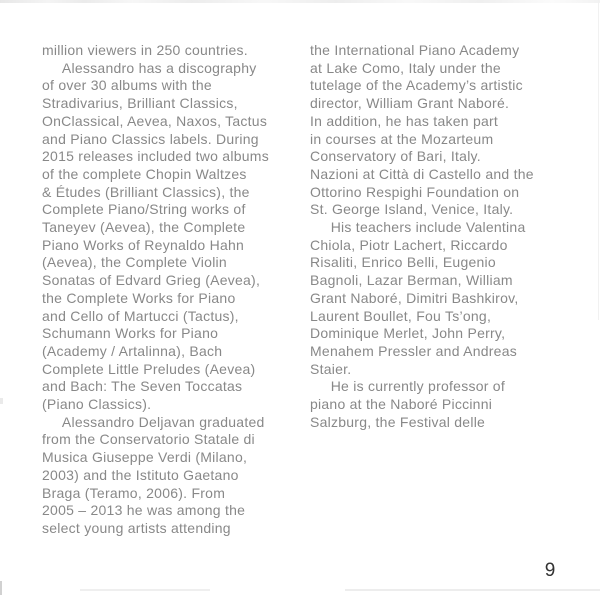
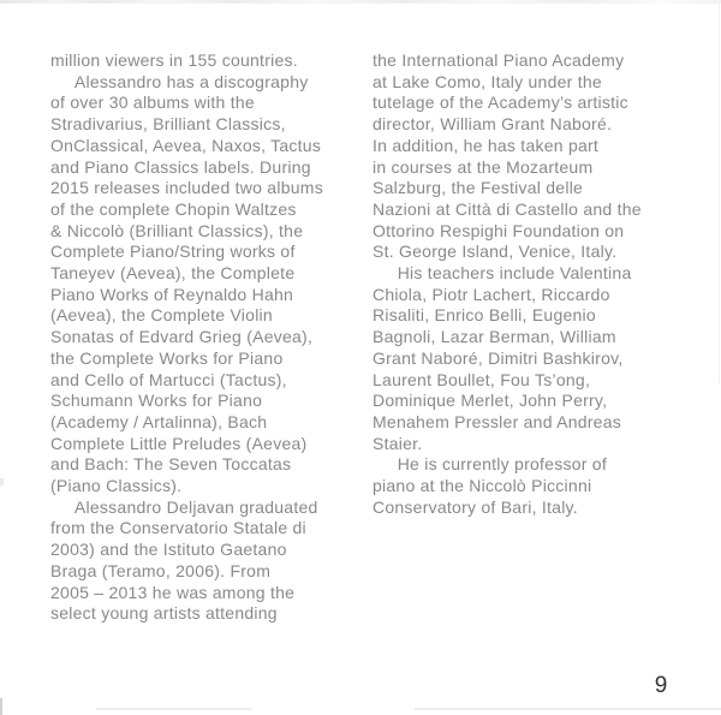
- million viewers in 250 countries.
+ million viewers in 155 countries.
  Alessandro has a discography
  of over 30 albums with the
  Stradivarius, Brilliant Classics,
  OnClassical, Aevea, Naxos, Tactus
  and Piano Classics labels. During
  2015 releases included two albums
  of the complete Chopin Waltzes
- & Études (Brilliant Classics), the
+ & Niccolò (Brilliant Classics), the
  Complete Piano/String works of
  Taneyev (Aevea), the Complete
  Piano Works of Reynaldo Hahn
  (Aevea), the Complete Violin
  Sonatas of Edvard Grieg (Aevea),
  the Complete Works for Piano
  and Cello of Martucci (Tactus),
  Schumann Works for Piano
  (Academy / Artalinna), Bach
  Complete Little Preludes (Aevea)
  and Bach: The Seven Toccatas
  (Piano Classics).
  Alessandro Deljavan graduated
  from the Conservatorio Statale di
- Musica Giuseppe Verdi (Milano,
  2003) and the Istituto Gaetano
  Braga (Teramo, 2006). From
  2005 – 2013 he was among the
  select young artists attending
  the International Piano Academy
  at Lake Como, Italy under the
  tutelage of the Academy’s artistic
  director, William Grant Naboré.
  In addition, he has taken part
  in courses at the Mozarteum
- Conservatory of Bari, Italy.
+ Salzburg, the Festival delle
  Nazioni at Città di Castello and the
  Ottorino Respighi Foundation on
  St. George Island, Venice, Italy.
  His teachers include Valentina
  Chiola, Piotr Lachert, Riccardo
  Risaliti, Enrico Belli, Eugenio
  Bagnoli, Lazar Berman, William
  Grant Naboré, Dimitri Bashkirov,
  Laurent Boullet, Fou Ts’ong,
  Dominique Merlet, John Perry,
  Menahem Pressler and Andreas
  Staier.
  He is currently professor of
- piano at the Naboré Piccinni
+ piano at the Niccolò Piccinni
- Salzburg, the Festival delle
+ Conservatory of Bari, Italy.
  9
